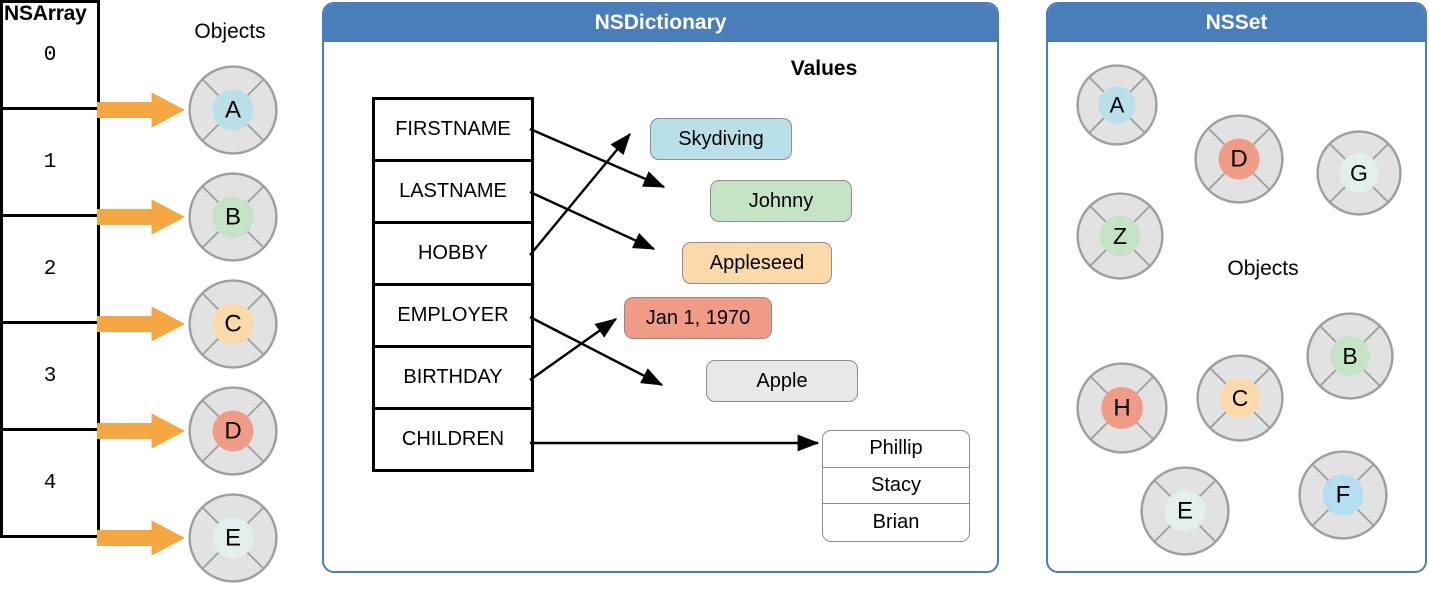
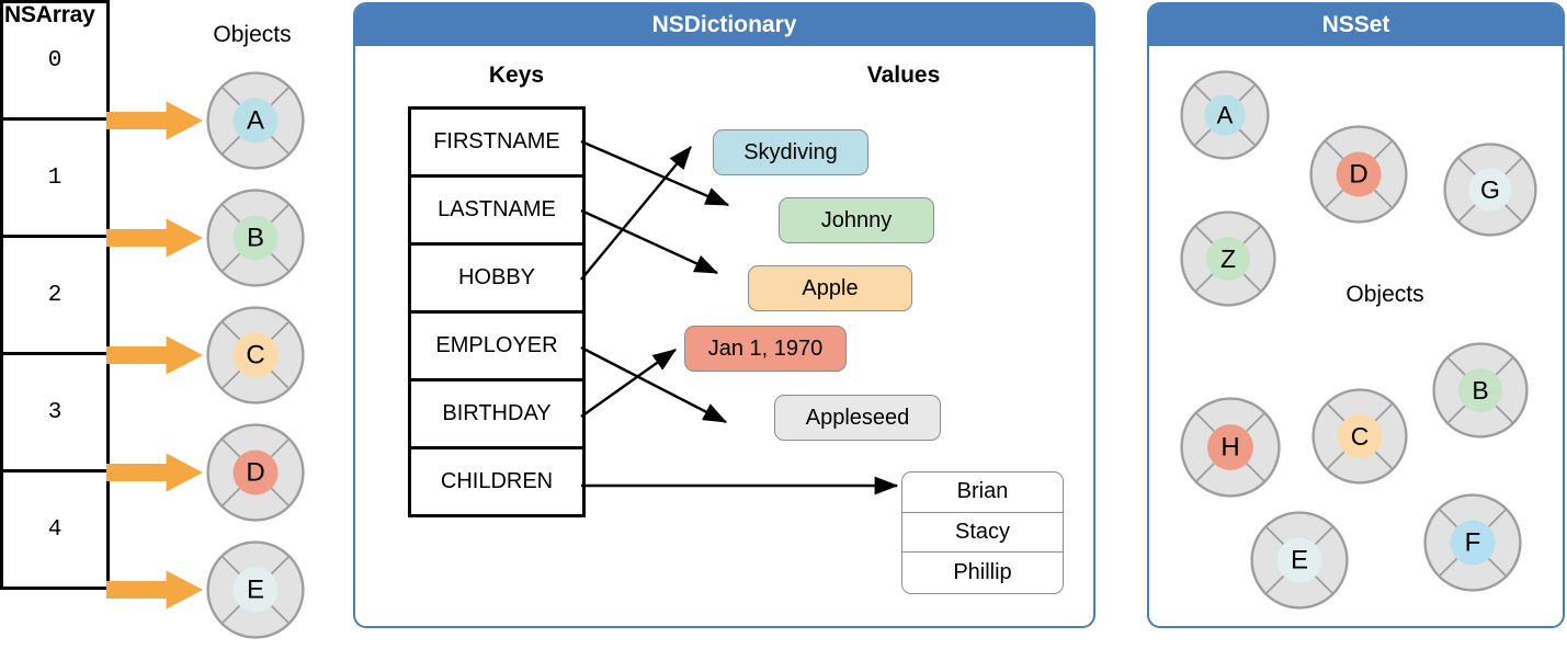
  NSArray
  Objects
  0
  1
  2
  3
  4
  A
  B
  C
  D
  E
  NSDictionary
+ Keys
  Values
  FIRSTNAME
  LASTNAME
  HOBBY
  EMPLOYER
  BIRTHDAY
  CHILDREN
  Skydiving
  Johnny
- Appleseed
+ Apple
  Jan 1, 1970
- Apple
+ Appleseed
- Phillip
+ Brian
  Stacy
- Brian
+ Phillip
  NSSet
  A
  D
  G
  Z
  B
  H
  C
  E
  F
  Objects
